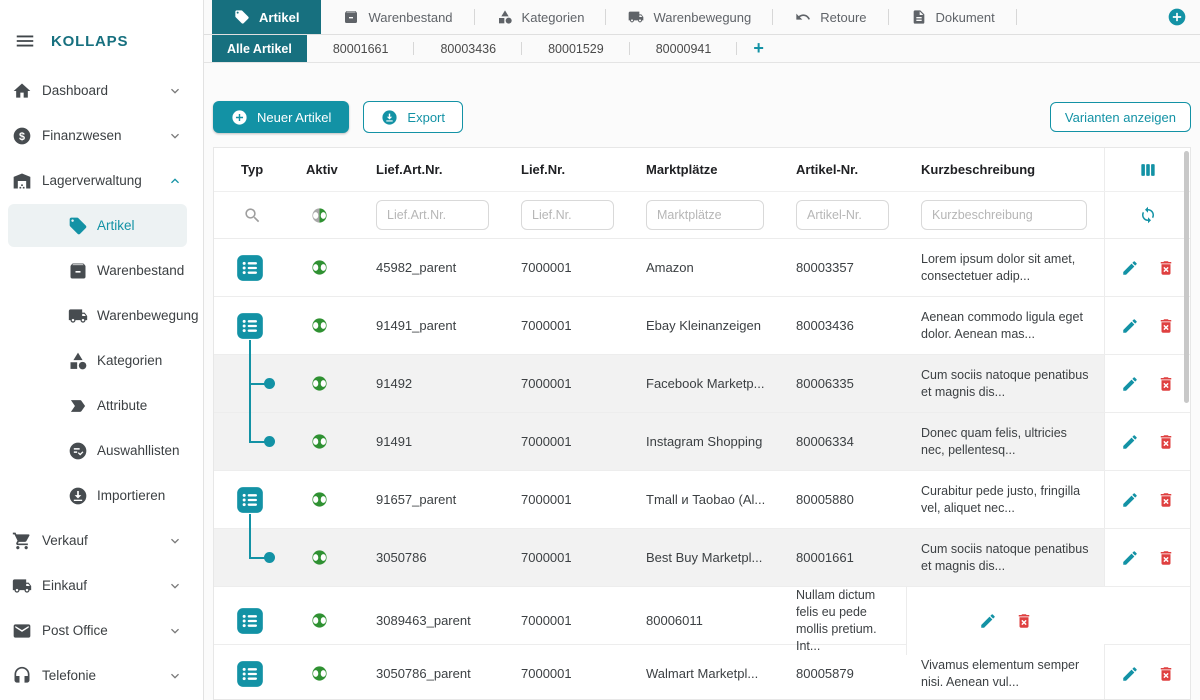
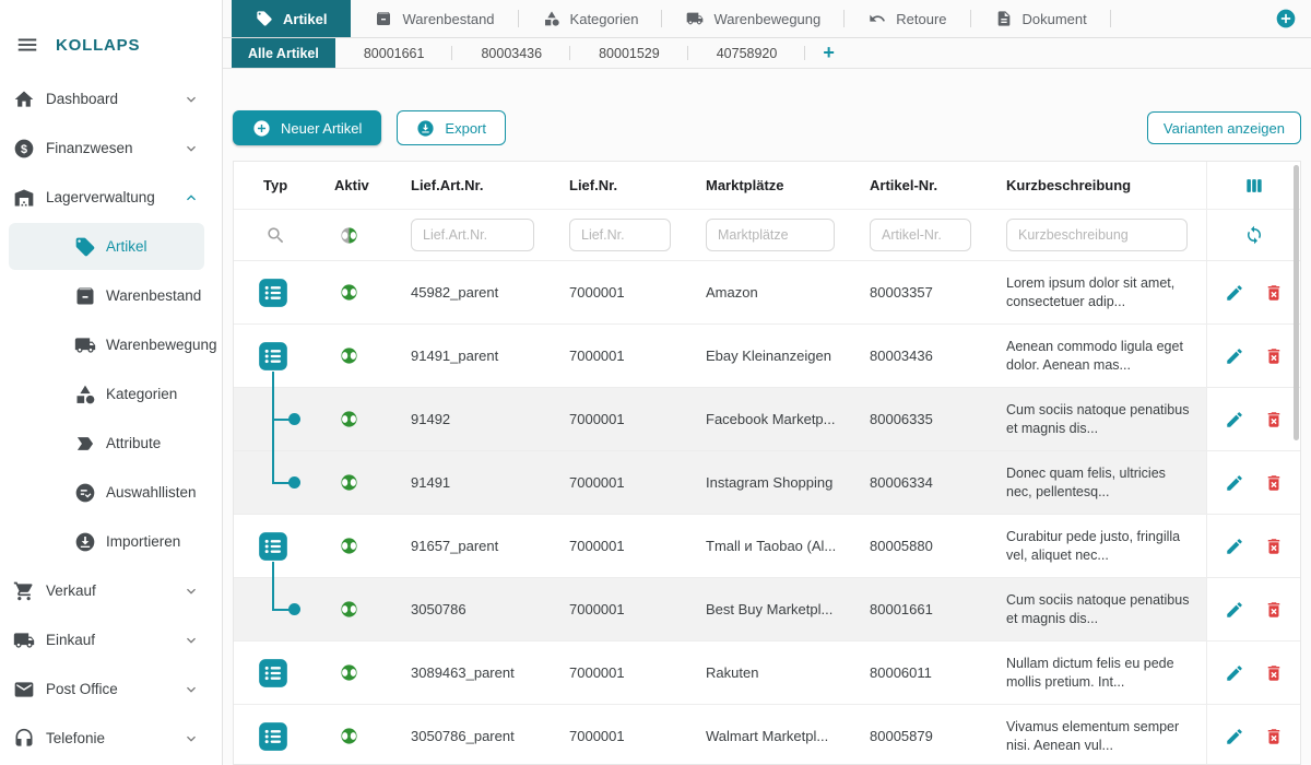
  KOLLAPS
  Dashboard
  $
  Finanzwesen
  Lagerverwaltung
  Artikel
  Warenbestand
  Warenbewegung
  Kategorien
  Attribute
  Auswahllisten
  Importieren
  Verkauf
  Einkauf
  Post Office
  Telefonie
  Artikel
  Warenbestand
  Kategorien
  Warenbewegung
  Retoure
  Dokument
  Alle Artikel
  80001661
  80003436
  80001529
- 80000941
+ 40758920
  +
  Neuer Artikel
  Export
  Varianten anzeigen
  Typ
  Aktiv
  Lief.Art.Nr.
  Lief.Nr.
  Marktplätze
  Artikel-Nr.
  Kurzbeschreibung
  Lief.Art.Nr.
  Lief.Nr.
  Marktplätze
  Artikel-Nr.
  Kurzbeschreibung
  45982_parent
  7000001
  Amazon
  80003357
  Lorem ipsum dolor sit amet, consectetuer adip...
  91491_parent
  7000001
  Ebay Kleinanzeigen
  80003436
  Aenean commodo ligula eget dolor. Aenean mas...
  91492
  7000001
  Facebook Marketp...
  80006335
  Cum sociis natoque penatibus et magnis dis...
  91491
  7000001
  Instagram Shopping
  80006334
  Donec quam felis, ultricies nec, pellentesq...
  91657_parent
  7000001
  Tmall и Taobao (Al...
  80005880
  Curabitur pede justo, fringilla vel, aliquet nec...
  3050786
  7000001
  Best Buy Marketpl...
  80001661
  Cum sociis natoque penatibus et magnis dis...
  3089463_parent
  7000001
+ Rakuten
  80006011
  Nullam dictum felis eu pede mollis pretium. Int...
  3050786_parent
  7000001
  Walmart Marketpl...
  80005879
  Vivamus elementum semper nisi. Aenean vul...
